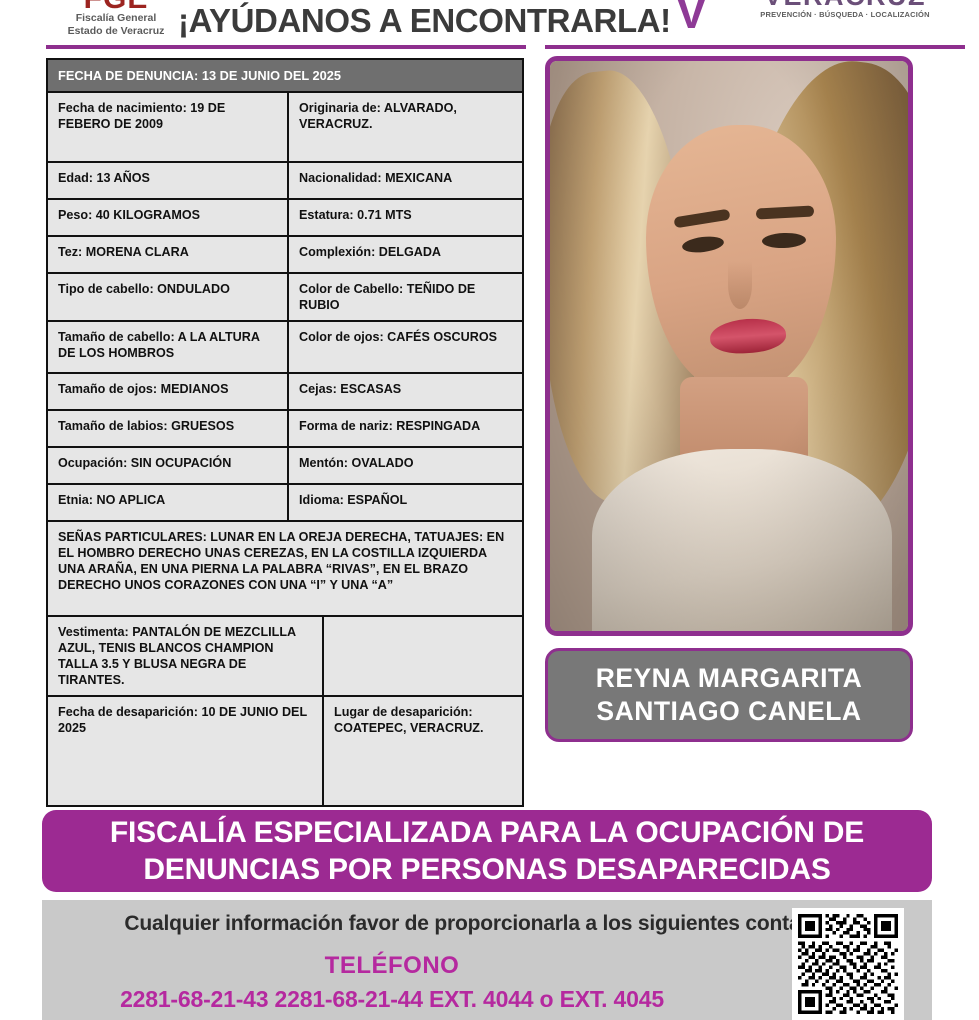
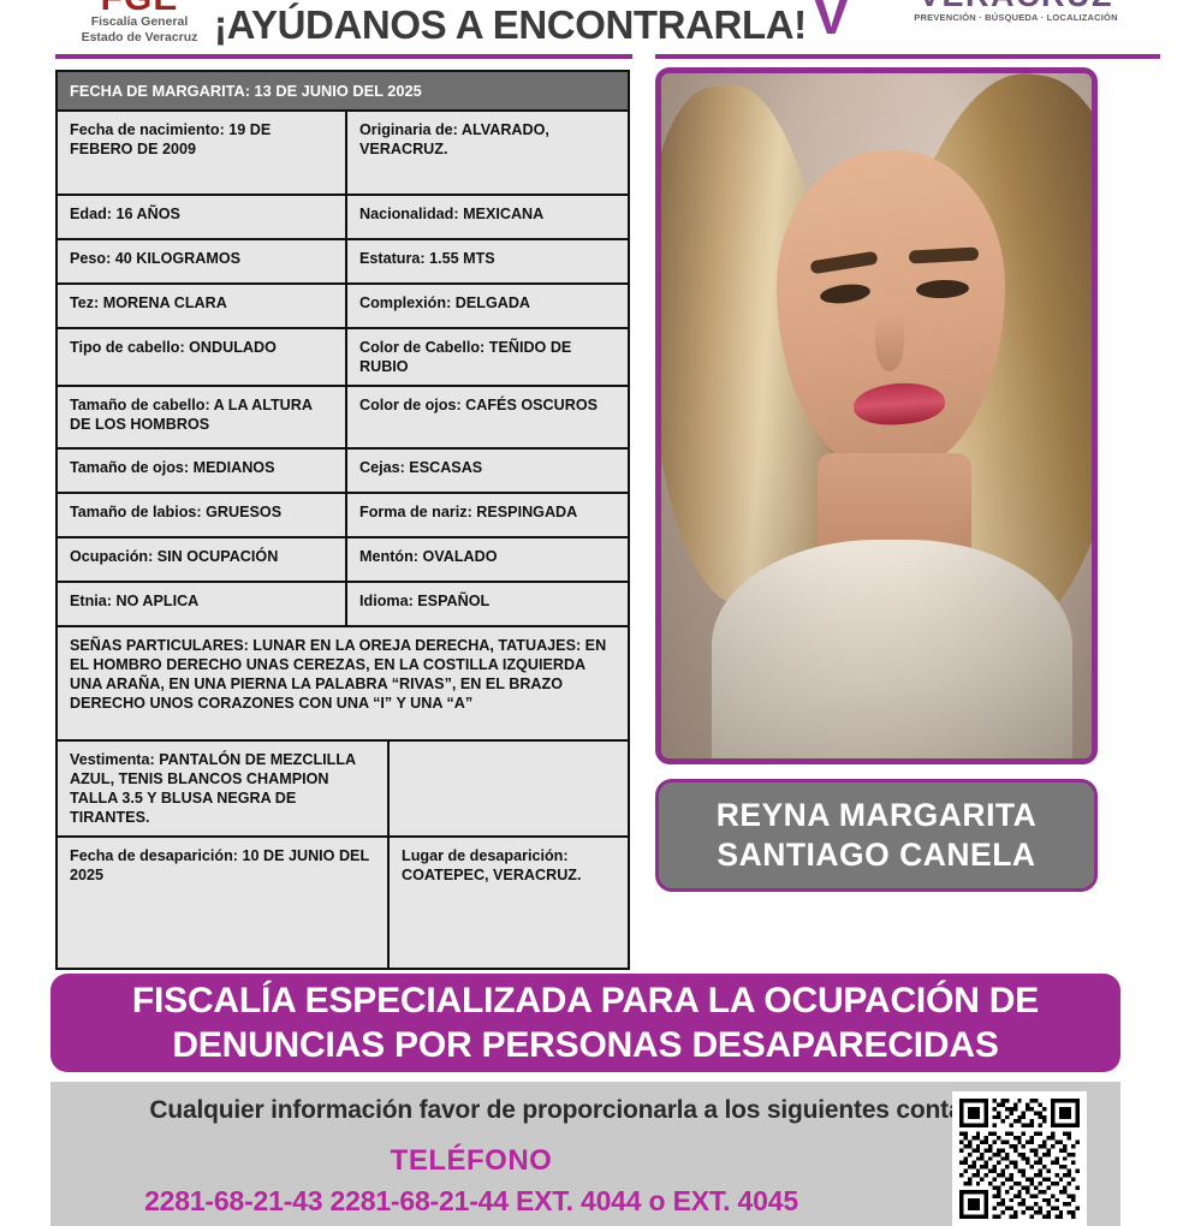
  Fiscalía General
  Estado de Veracruz
  ¡AYÚDANOS A ENCONTRARLA!
  V
  PREVENCIÓN · BÚSQUEDA · LOCALIZACIÓN
- FECHA DE DENUNCIA: 13 DE JUNIO DEL 2025
+ FECHA DE MARGARITA: 13 DE JUNIO DEL 2025
  Fecha de nacimiento: 19 DE FEBERO DE 2009
  Originaria de: ALVARADO, VERACRUZ.
- Edad: 13 AÑOS
+ Edad: 16 AÑOS
  Nacionalidad: MEXICANA
  Peso: 40 KILOGRAMOS
- Estatura: 0.71 MTS
+ Estatura: 1.55 MTS
  Tez: MORENA CLARA
  Complexión: DELGADA
  Tipo de cabello: ONDULADO
  Color de Cabello: TEÑIDO DE RUBIO
  Tamaño de cabello: A LA ALTURA DE LOS HOMBROS
  Color de ojos: CAFÉS OSCUROS
  Tamaño de ojos: MEDIANOS
  Cejas: ESCASAS
  Tamaño de labios: GRUESOS
  Forma de nariz: RESPINGADA
  Ocupación: SIN OCUPACIÓN
  Mentón: OVALADO
  Etnia: NO APLICA
  Idioma: ESPAÑOL
  SEÑAS PARTICULARES: LUNAR EN LA OREJA DERECHA, TATUAJES: EN EL HOMBRO DERECHO UNAS CEREZAS, EN LA COSTILLA IZQUIERDA UNA ARAÑA, EN UNA PIERNA LA PALABRA “RIVAS”, EN EL BRAZO DERECHO UNOS CORAZONES CON UNA “I” Y UNA “A”
  Vestimenta: PANTALÓN DE MEZCLILLA AZUL, TENIS BLANCOS CHAMPION TALLA 3.5 Y BLUSA NEGRA DE TIRANTES.
  Fecha de desaparición: 10 DE JUNIO DEL 2025
  Lugar de desaparición: COATEPEC, VERACRUZ.
  REYNA MARGARITA
  SANTIAGO CANELA
  FISCALÍA ESPECIALIZADA PARA LA OCUPACIÓN DE
  DENUNCIAS POR PERSONAS DESAPARECIDAS
  Cualquier información favor de proporcionarla a los siguientes cont
  TELÉFONO
  2281-68-21-43 2281-68-21-44 EXT. 4044 o EXT. 4045
